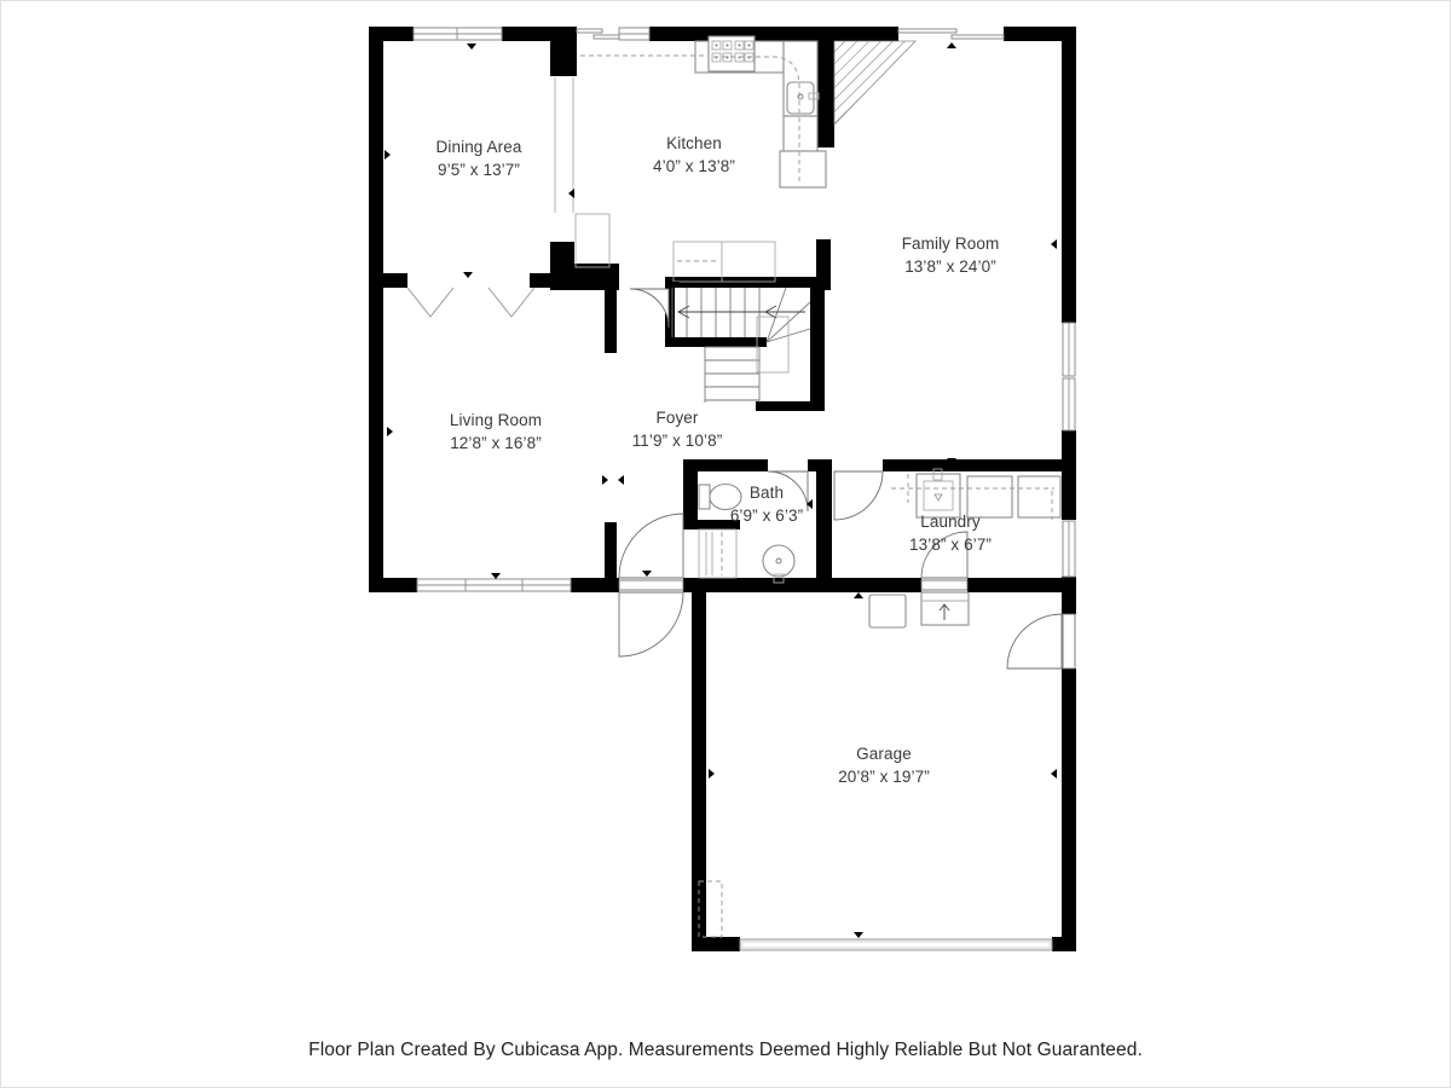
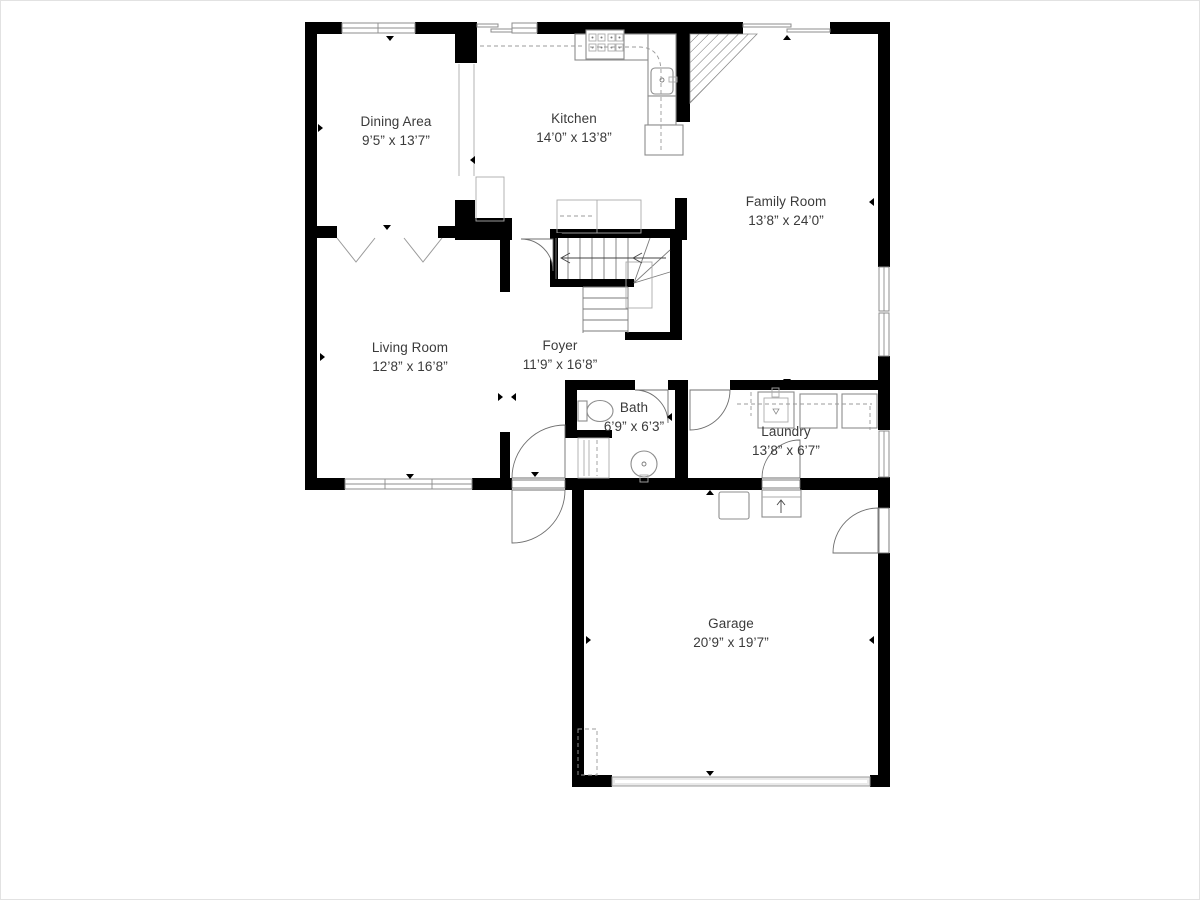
  Dining Area
  9’5” x 13’7”
  Kitchen
- 4’0” x 13’8”
+ 14’0” x 13’8”
  Family Room
  13’8” x 24’0”
  Living Room
  12’8” x 16’8”
  Foyer
- 11’9” x 10’8”
+ 11’9” x 16’8”
  Bath
  6’9” x 6’3”
  Laundry
  13’8” x 6’7”
  Garage
- 20’8” x 19’7”
+ 20’9” x 19’7”
- Floor Plan Created By Cubicasa App. Measurements Deemed Highly Reliable But Not Guaranteed.
